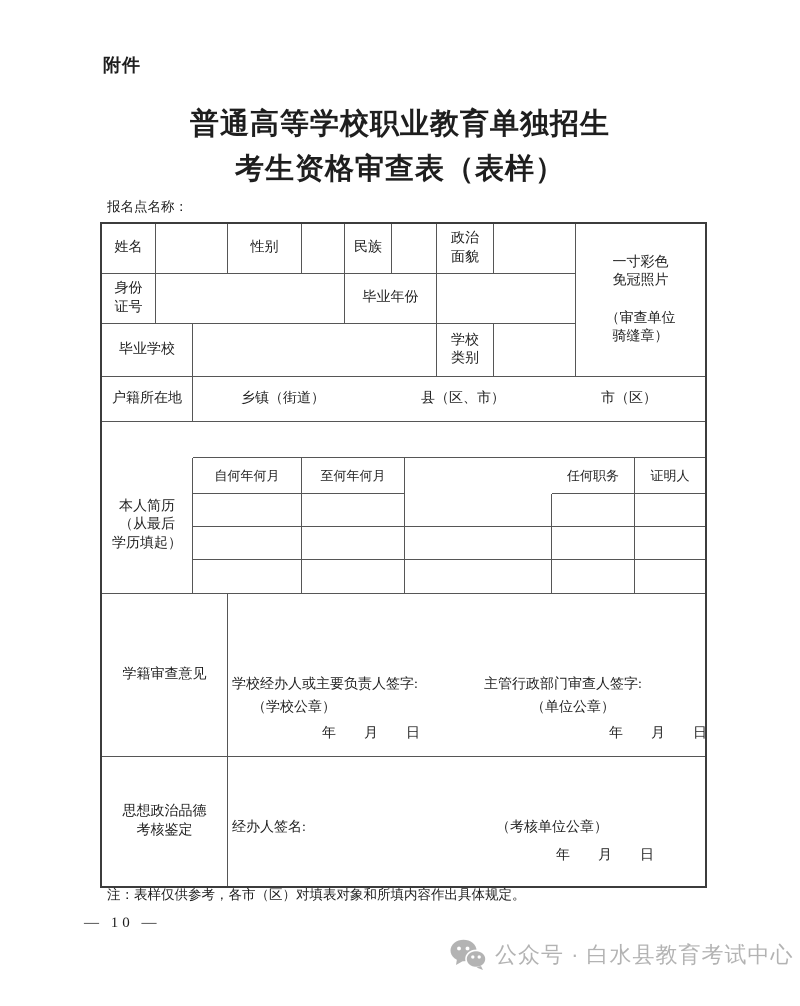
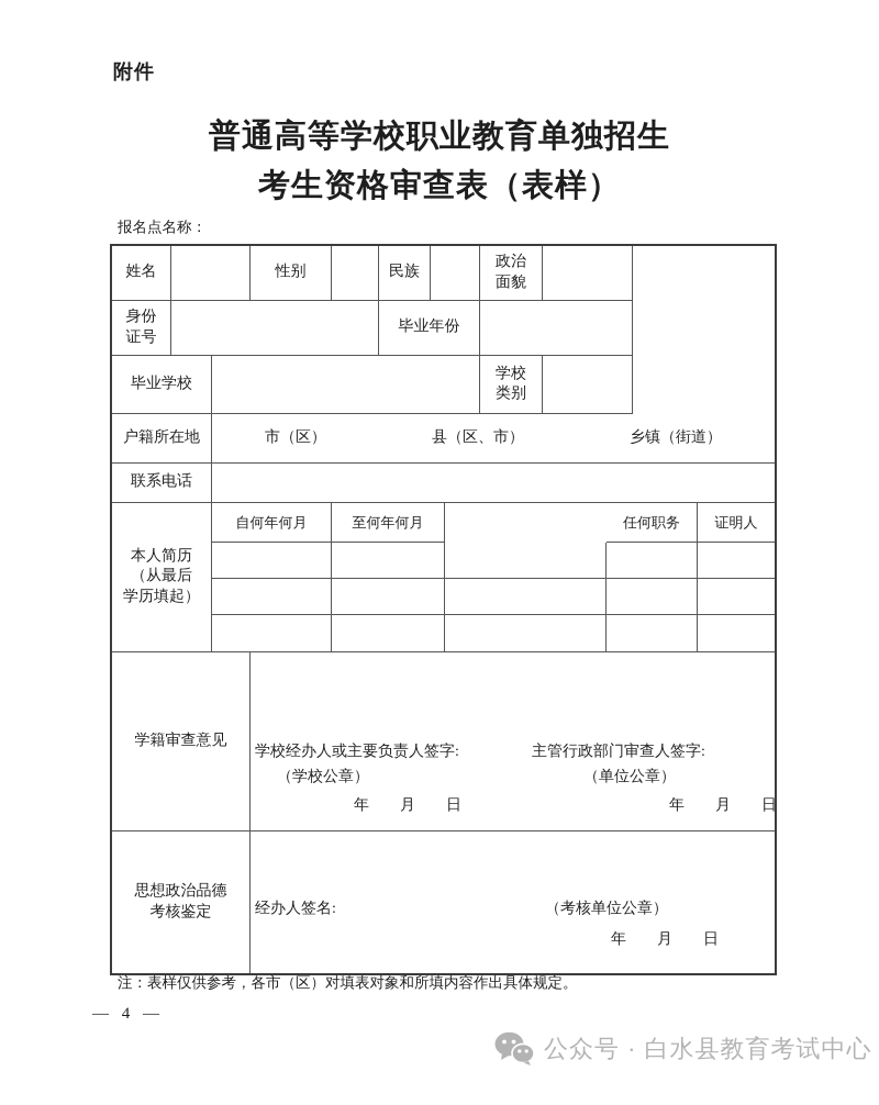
  附件
  普通高等学校职业教育单独招生
  考生资格审查表（表样）
  报名点名称：
  姓名
  性别
  民族
  政治
  面貌
- 一寸彩色
- 免冠照片
- （审查单位
- 骑缝章）
  身份
  证号
  毕业年份
  毕业学校
  学校
  类别
  户籍所在地
- 乡镇（街道）
+ 市（区）
  县（区、市）
- 市（区）
+ 乡镇（街道）
+ 联系电话
  本人简历
  （从最后
  学历填起）
  自何年何月
  至何年何月
  任何职务
  证明人
  学籍审查意见
  学校经办人或主要负责人签字:
  （学校公章）
  年 月 日
  主管行政部门审查人签字:
  （单位公章）
  年 月 日
  思想政治品德
  考核鉴定
  经办人签名:
  （考核单位公章）
  年 月 日
  注：表样仅供参考，各市（区）对填表对象和所填内容作出具体规定。
- — 10 —
+ — 4 —
  公众号 · 白水县教育考试中心
